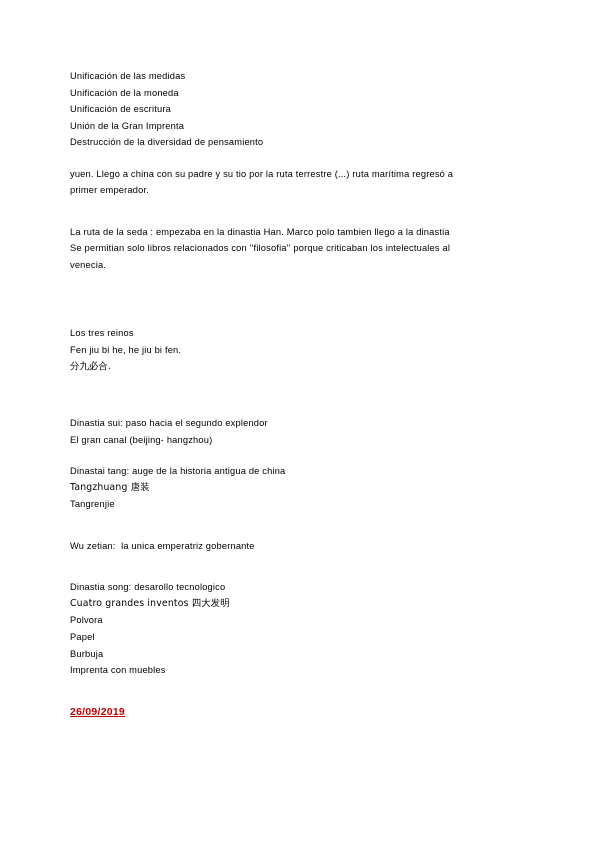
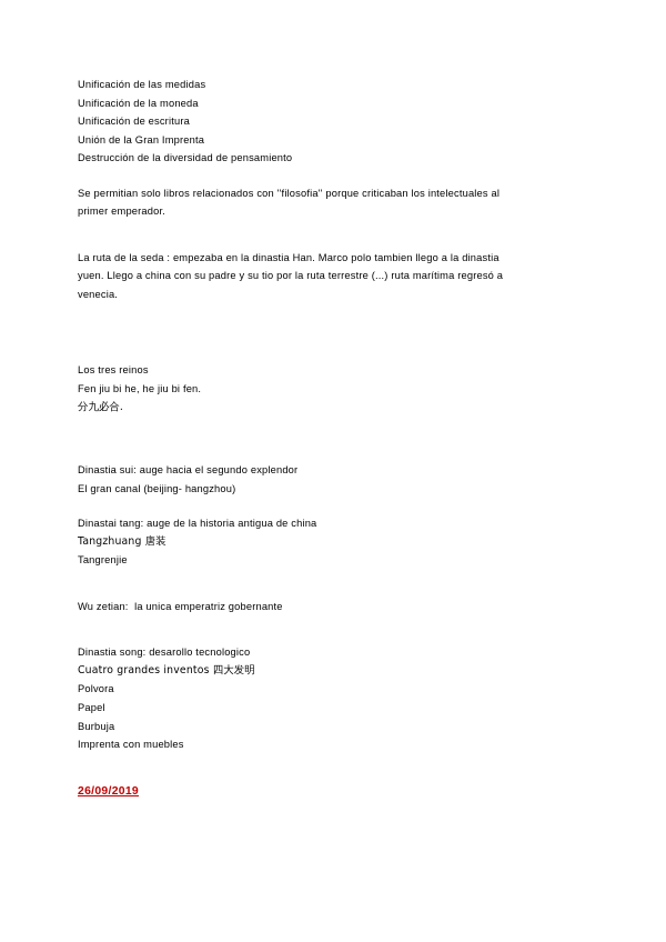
  Unificación de las medidas
  Unificación de la moneda
  Unificación de escritura
  Unión de la Gran Imprenta
  Destrucción de la diversidad de pensamiento
- yuen. Llego a china con su padre y su tio por la ruta terrestre (...) ruta marítima regresó a
+ Se permitian solo libros relacionados con ''filosofia'' porque criticaban los intelectuales al
  primer emperador.
  La ruta de la seda : empezaba en la dinastia Han. Marco polo tambien llego a la dinastia
- Se permitian solo libros relacionados con ''filosofia'' porque criticaban los intelectuales al
+ yuen. Llego a china con su padre y su tio por la ruta terrestre (...) ruta marítima regresó a
  venecia.
  Los tres reinos
  Fen jiu bi he, he jiu bi fen.
  分九必合.
- Dinastia sui: paso hacia el segundo explendor
+ Dinastia sui: auge hacia el segundo explendor
  El gran canal (beijing- hangzhou)
  Dinastai tang: auge de la historia antigua de china
  Tangzhuang 唐装
  Tangrenjie
  Wu zetian: la unica emperatriz gobernante
  Dinastia song: desarollo tecnologico
  Cuatro grandes inventos 四大发明
  Polvora
  Papel
  Burbuja
  Imprenta con muebles
  26/09/2019
